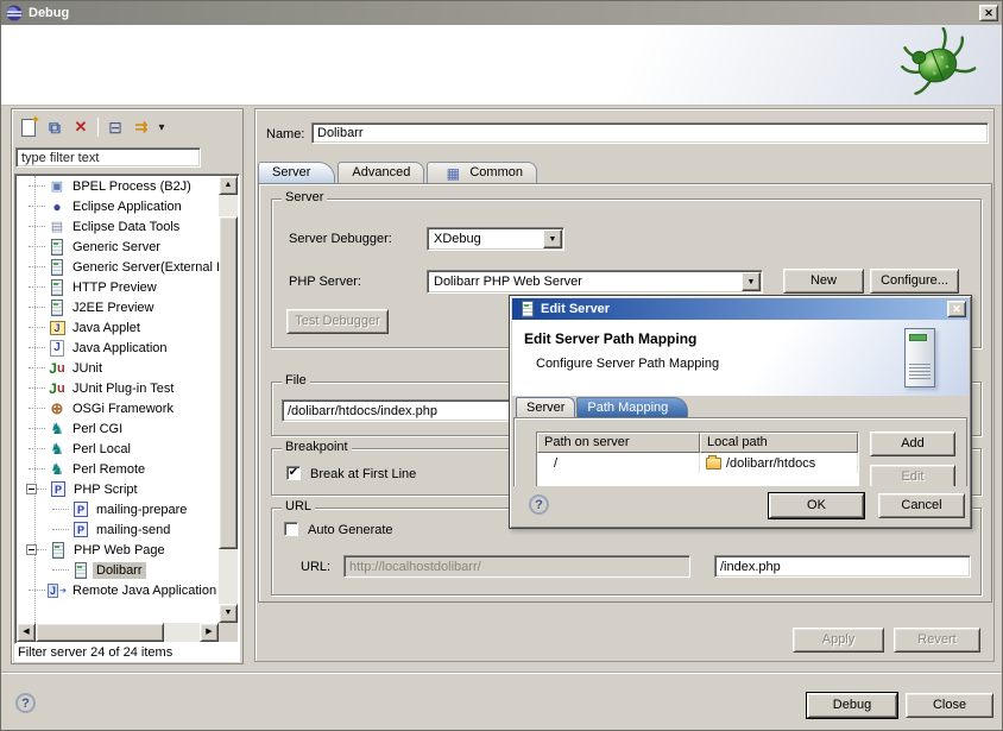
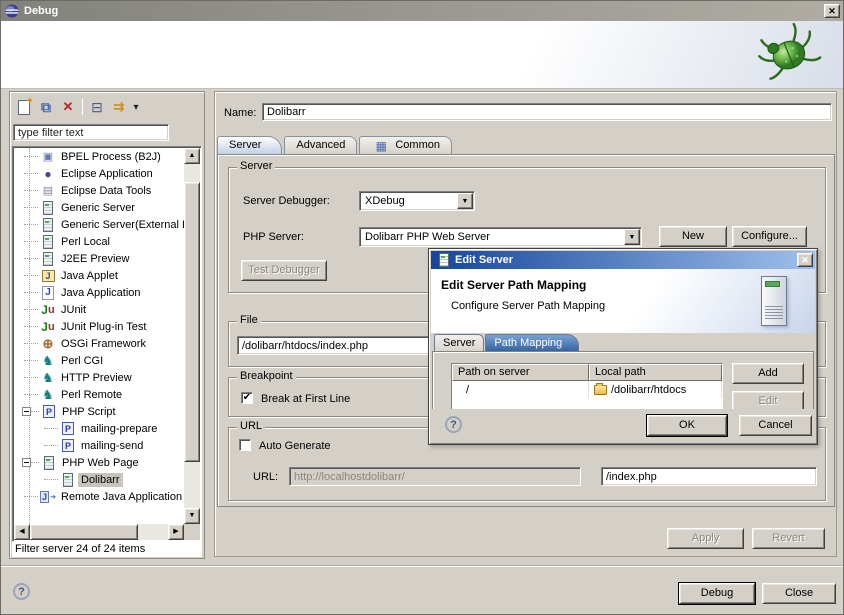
  Debug
  ✕
  type filter text
  BPEL Process (B2J)
  Eclipse Application
  Eclipse Data Tools
  Generic Server
  Generic Server(External
- HTTP Preview
+ Perl Local
  J2EE Preview
  Java Applet
  Java Application
  JUnit
  JUnit Plug-in Test
  OSGi Framework
  Perl CGI
- Perl Local
+ HTTP Preview
  Perl Remote
  PHP Script
  mailing-prepare
  mailing-send
  PHP Web Page
  Dolibarr
  Remote Java Application
  Filter server 24 of 24 items
  Name:
  Dolibarr
  Server
  Advanced
  Common
  Server
  Server Debugger:
  XDebug
  PHP Server:
  Dolibarr PHP Web Server
  New
  Configure...
  Test Debugger
  File
  /dolibarr/htdocs/index.php
  Breakpoint
  ✔
  Break at First Line
  URL
  Auto Generate
  URL:
  http://localhostdolibarr/
  /index.php
  Apply
  Revert
  Edit Server
  ✕
  Edit Server Path Mapping
  Configure Server Path Mapping
  Server
  Path Mapping
  Path on server
  Local path
  /
  /dolibarr/htdocs
  Add
  Edit
  ?
  OK
  Cancel
  ?
  Debug
  Close
